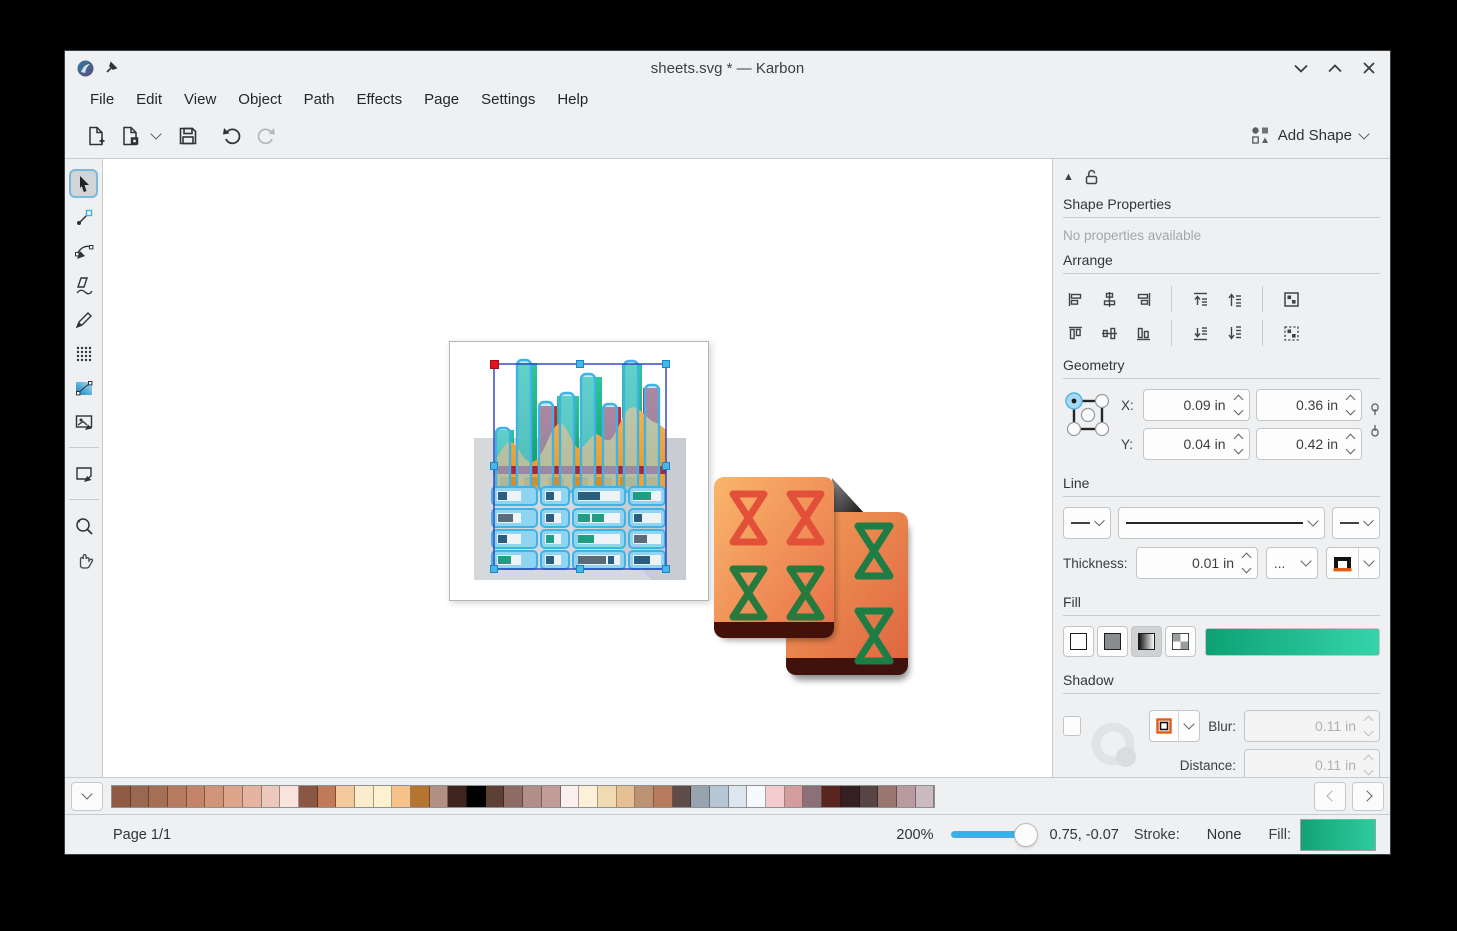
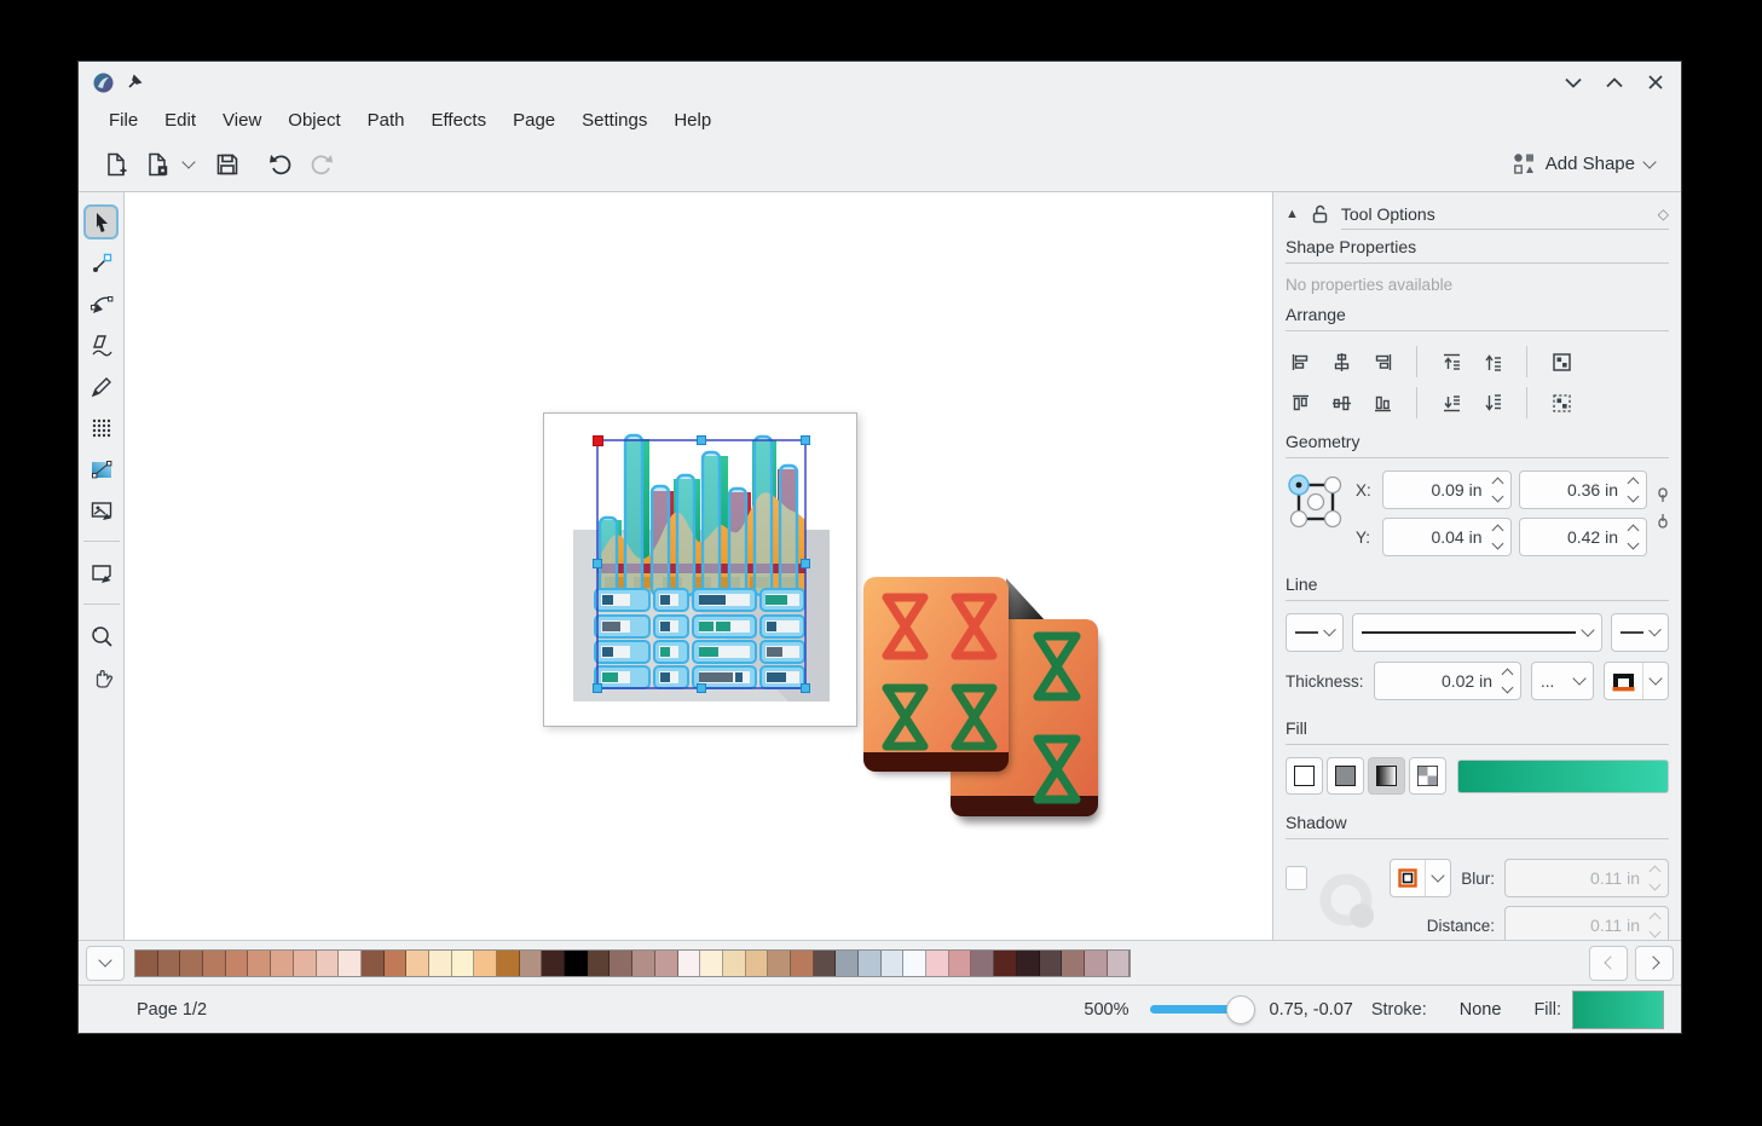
- sheets.svg * — Karbon
  File
  Edit
  View
  Object
  Path
  Effects
  Page
  Settings
  Help
  Add Shape
  ▲
+ Tool Options
+ ◇
  Shape Properties
  No properties available
  Arrange
  Geometry
  X:
  0.09 in
  0.36 in
  Y:
  0.04 in
  0.42 in
  Line
  Thickness:
- 0.01 in
+ 0.02 in
  ...
  Fill
  Shadow
  Blur:
  0.11 in
  Distance:
  0.11 in
- Page 1/1
+ Page 1/2
- 200%
+ 500%
  0.75, -0.07
  Stroke:
  None
  Fill:
